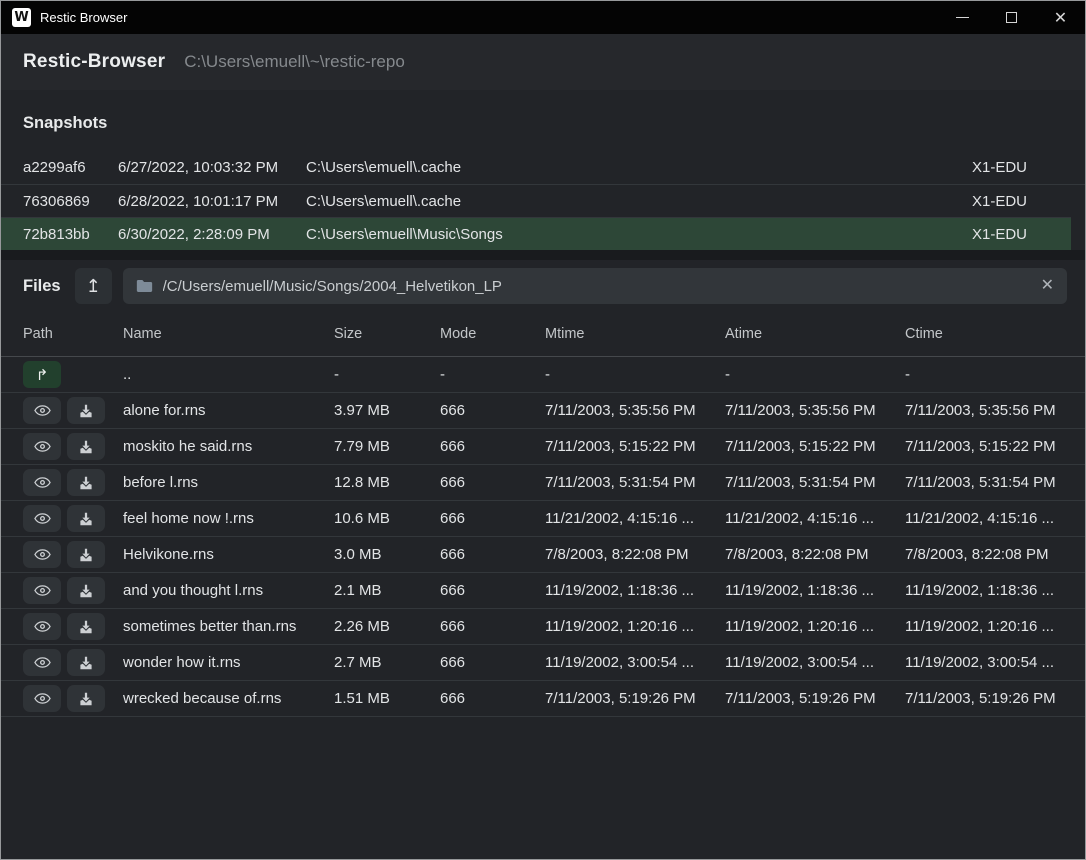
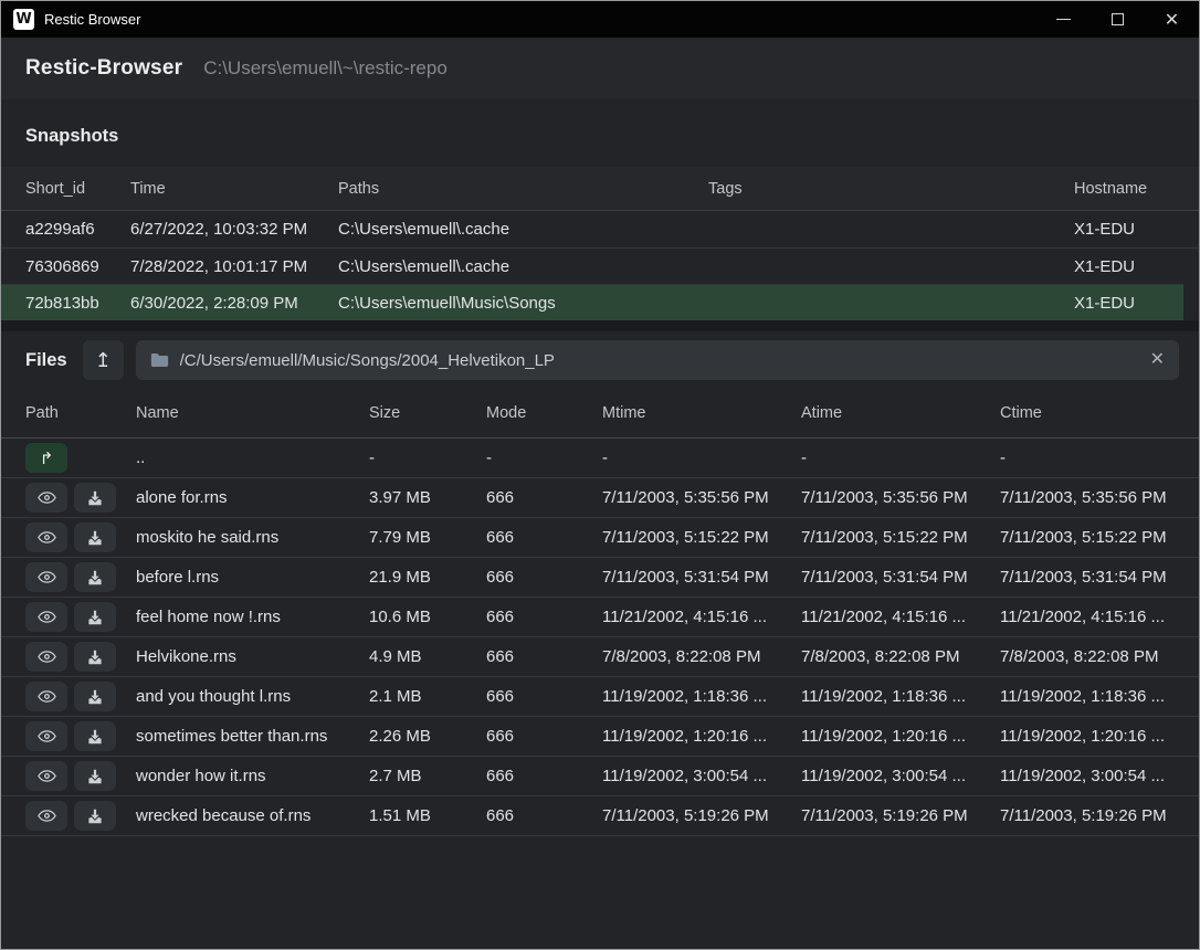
  W
  Restic Browser
  ✕
  Restic-Browser
  C:\Users\emuell\~\restic-repo
  Snapshots
+ Short_id
+ Time
+ Paths
+ Tags
+ Hostname
  a2299af6
  6/27/2022, 10:03:32 PM
  C:\Users\emuell\.cache
  X1-EDU
  76306869
- 6/28/2022, 10:01:17 PM
+ 7/28/2022, 10:01:17 PM
  C:\Users\emuell\.cache
  X1-EDU
  72b813bb
  6/30/2022, 2:28:09 PM
  C:\Users\emuell\Music\Songs
  X1-EDU
  Files
  ↥
  /C/Users/emuell/Music/Songs/2004_Helvetikon_LP
  ✕
  Path
  Name
  Size
  Mode
  Mtime
  Atime
  Ctime
  ↱
  ..
  -
  -
  -
  -
  -
  alone for.rns
  3.97 MB
  666
  7/11/2003, 5:35:56 PM
  7/11/2003, 5:35:56 PM
  7/11/2003, 5:35:56 PM
  moskito he said.rns
  7.79 MB
  666
  7/11/2003, 5:15:22 PM
  7/11/2003, 5:15:22 PM
  7/11/2003, 5:15:22 PM
  before l.rns
- 12.8 MB
+ 21.9 MB
  666
  7/11/2003, 5:31:54 PM
  7/11/2003, 5:31:54 PM
  7/11/2003, 5:31:54 PM
  feel home now !.rns
  10.6 MB
  666
  11/21/2002, 4:15:16 ...
  11/21/2002, 4:15:16 ...
  11/21/2002, 4:15:16 ...
  Helvikone.rns
- 3.0 MB
+ 4.9 MB
  666
  7/8/2003, 8:22:08 PM
  7/8/2003, 8:22:08 PM
  7/8/2003, 8:22:08 PM
  and you thought l.rns
  2.1 MB
  666
  11/19/2002, 1:18:36 ...
  11/19/2002, 1:18:36 ...
  11/19/2002, 1:18:36 ...
  sometimes better than.rns
  2.26 MB
  666
  11/19/2002, 1:20:16 ...
  11/19/2002, 1:20:16 ...
  11/19/2002, 1:20:16 ...
  wonder how it.rns
  2.7 MB
  666
  11/19/2002, 3:00:54 ...
  11/19/2002, 3:00:54 ...
  11/19/2002, 3:00:54 ...
  wrecked because of.rns
  1.51 MB
  666
  7/11/2003, 5:19:26 PM
  7/11/2003, 5:19:26 PM
  7/11/2003, 5:19:26 PM
